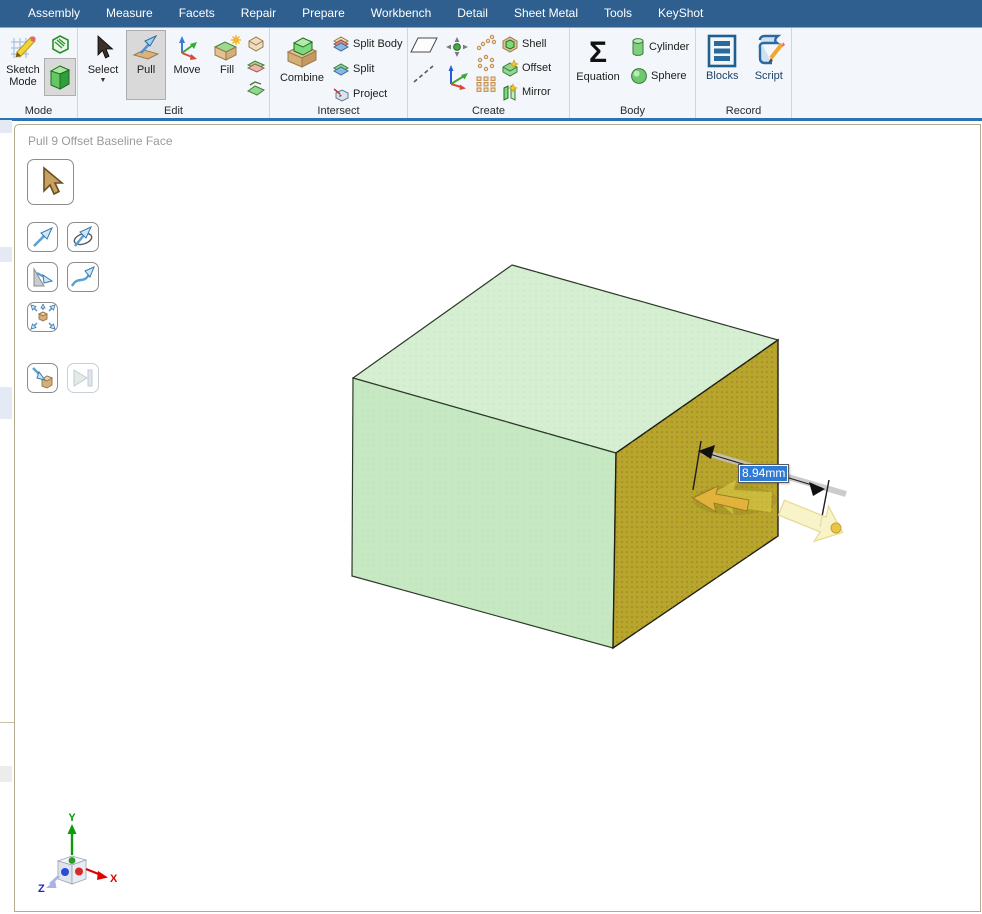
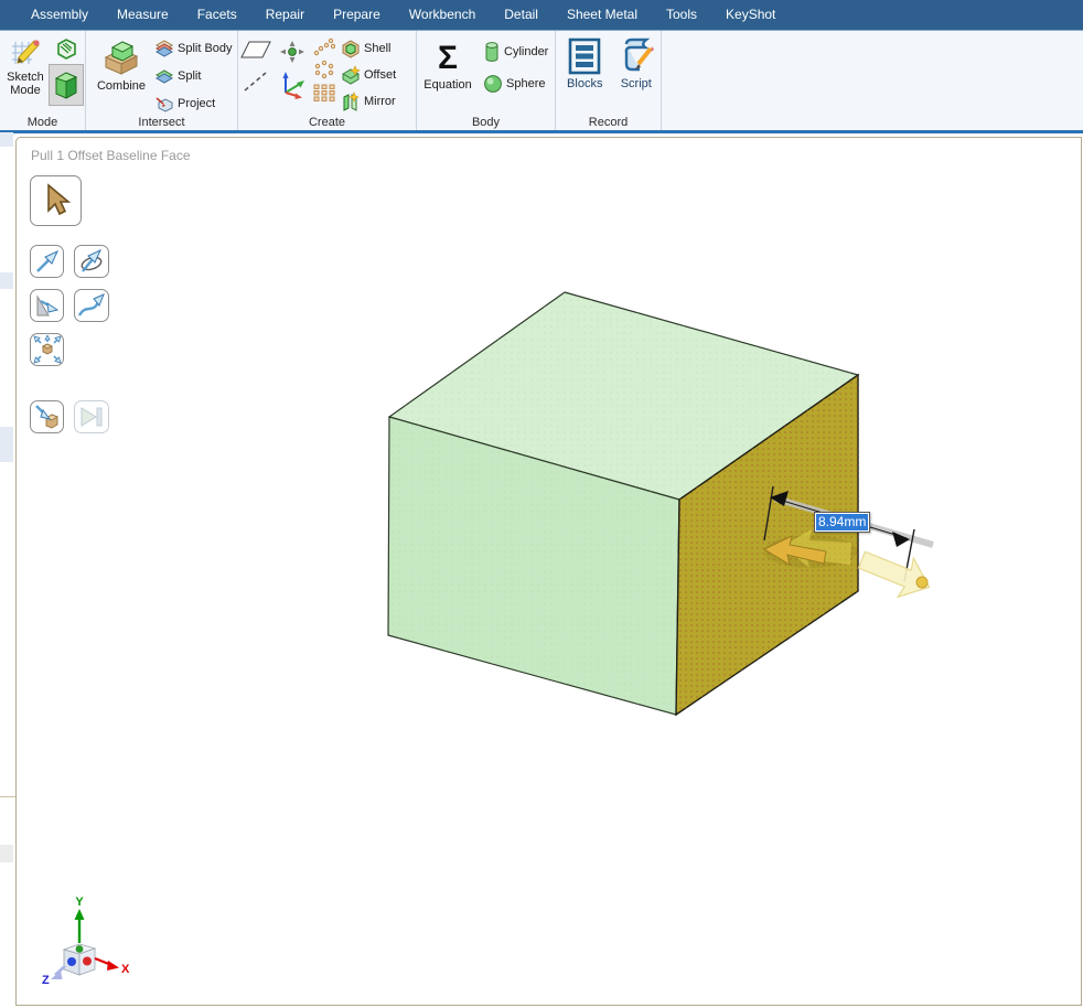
  Assembly
  Measure
  Facets
  Repair
  Prepare
  Workbench
  Detail
  Sheet Metal
  Tools
  KeyShot
  Sketch Mode
  Mode
- Select
- Pull
- Move
- Fill
- Edit
  Combine
  Split Body
  Split
  Project
  Intersect
  Shell
  Offset
  Mirror
  Create
  Σ
  Equation
  Cylinder
  Sphere
  Body
  Blocks
  Script
  Record
- Pull 9 Offset Baseline Face
+ Pull 1 Offset Baseline Face
  Y
  X
  Z
  8.94mm
